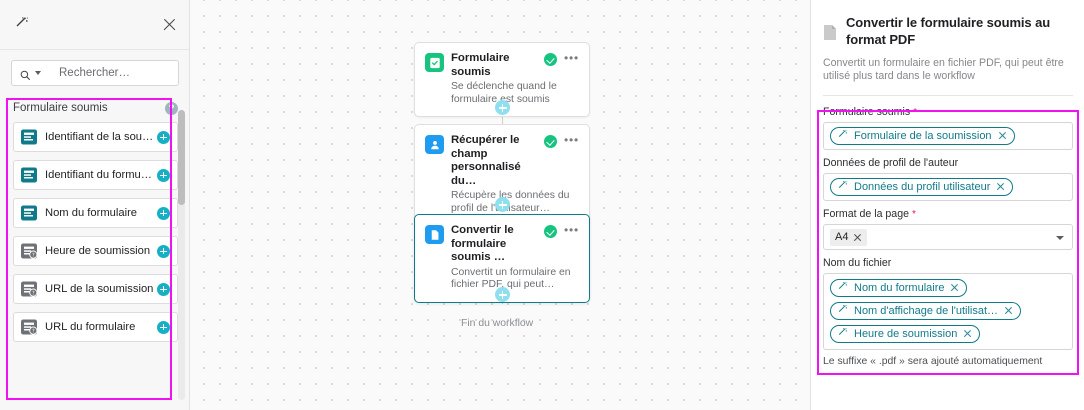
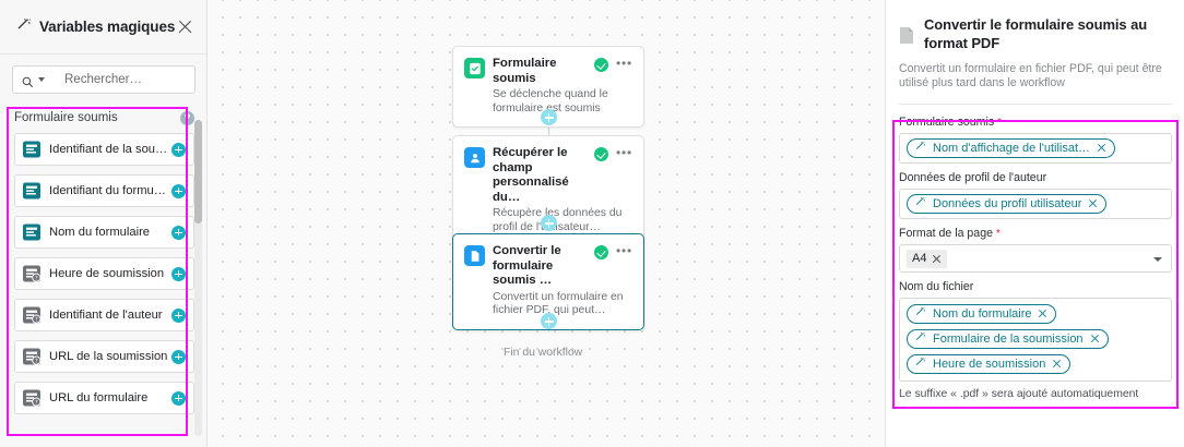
+ Variables magiques
  Rechercher…
  Formulaire soumis
  ?
  Identifiant de la sou…
  Identifiant du formu…
  Nom du formulaire
  Heure de soumission
+ Identifiant de l'auteur
  URL de la soumission
  URL du formulaire
  Formulaire soumis
  •••
  Se déclenche quand le formulairest soumis
  Récupérer le champ personnalisé du…
  •••
  Récupère les données du profil de l'isateur…
  Convertir le formulaire soumis …
  •••
  Convertit un formulaire en fichier PDF, qui peut…
  Fin du workflow
  Convertir le formulaire soumis au format PDF
  Convertit un formulaire en fichier PDF, qui peut être utilisé plus tard dans le workflow
  Formulaire soumis *
- Formulaire de la soumission
+ Nom d'affichage de l'utilisat…
  Données de profil de l'auteur
  Données du profil utilisateur
  Format de la page *
  A4
  Nom du fichier
  Nom du formulaire
- Nom d'affichage de l'utilisat…
+ Formulaire de la soumission
  Heure de soumission
  Le suffixe « .pdf » sera ajouté automatiquement
